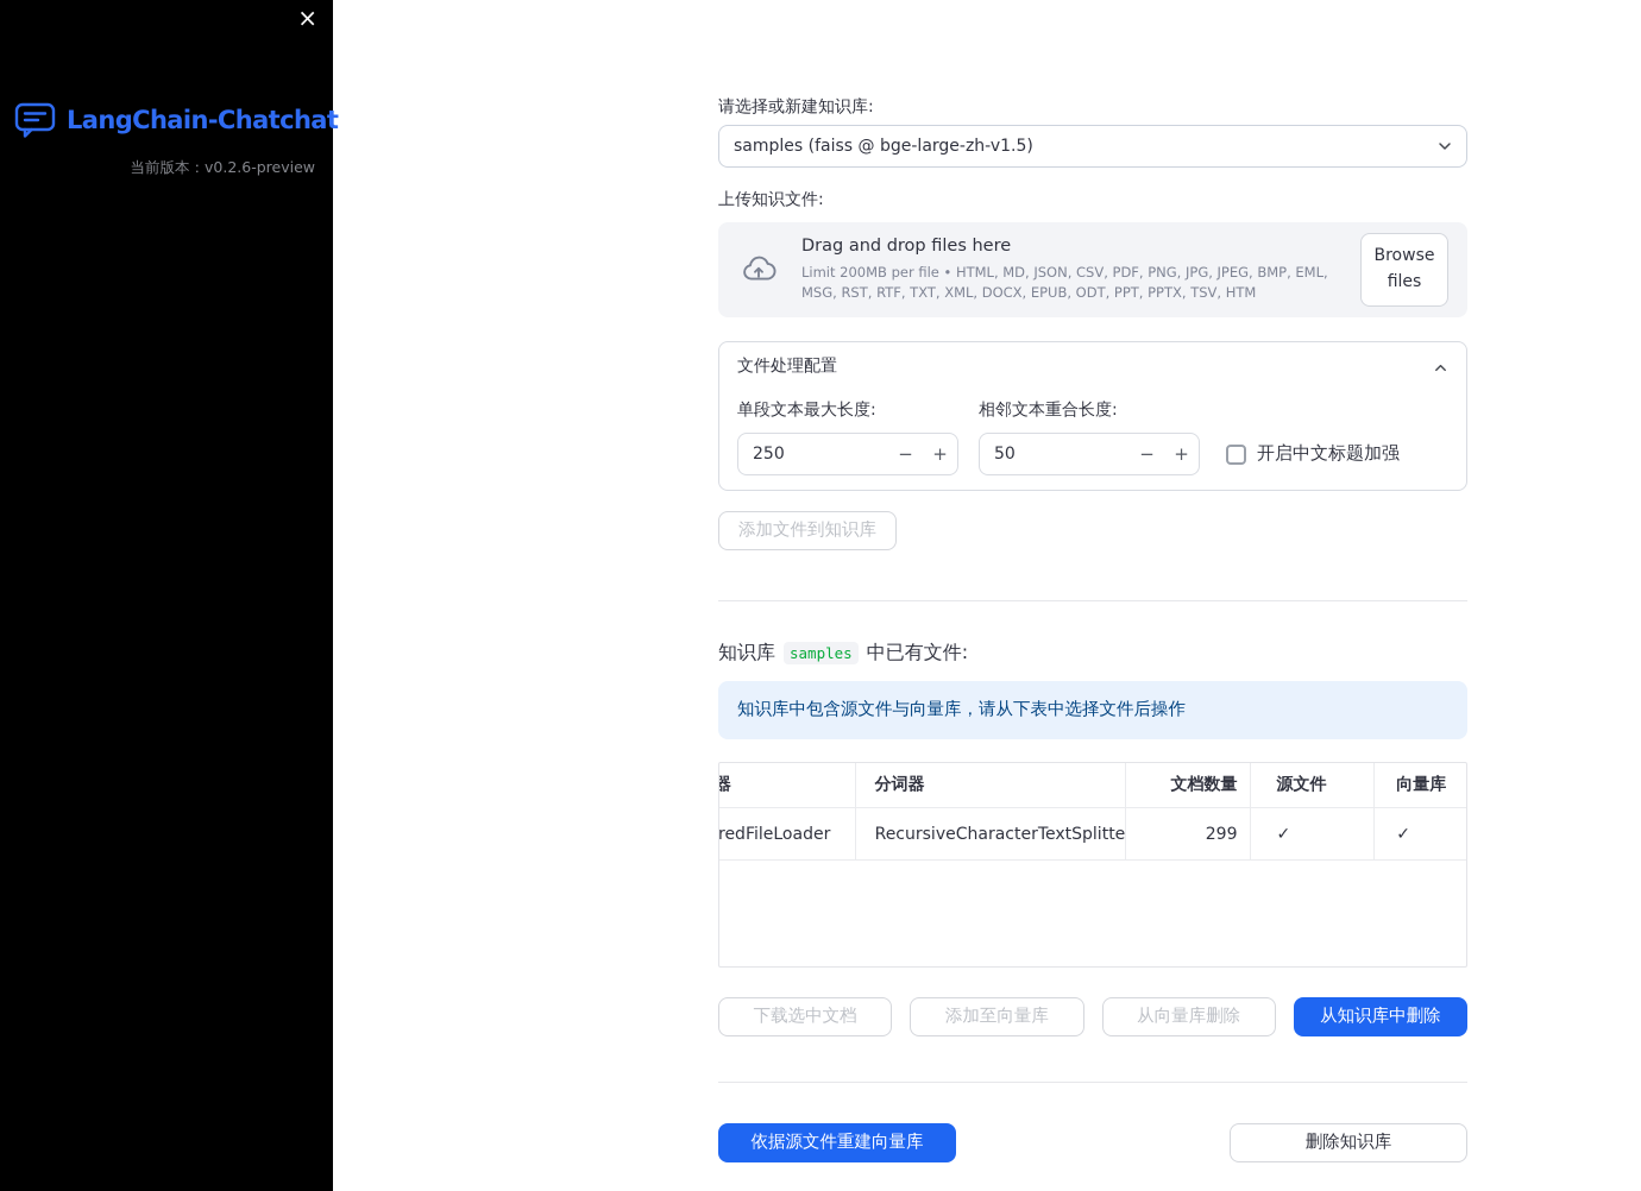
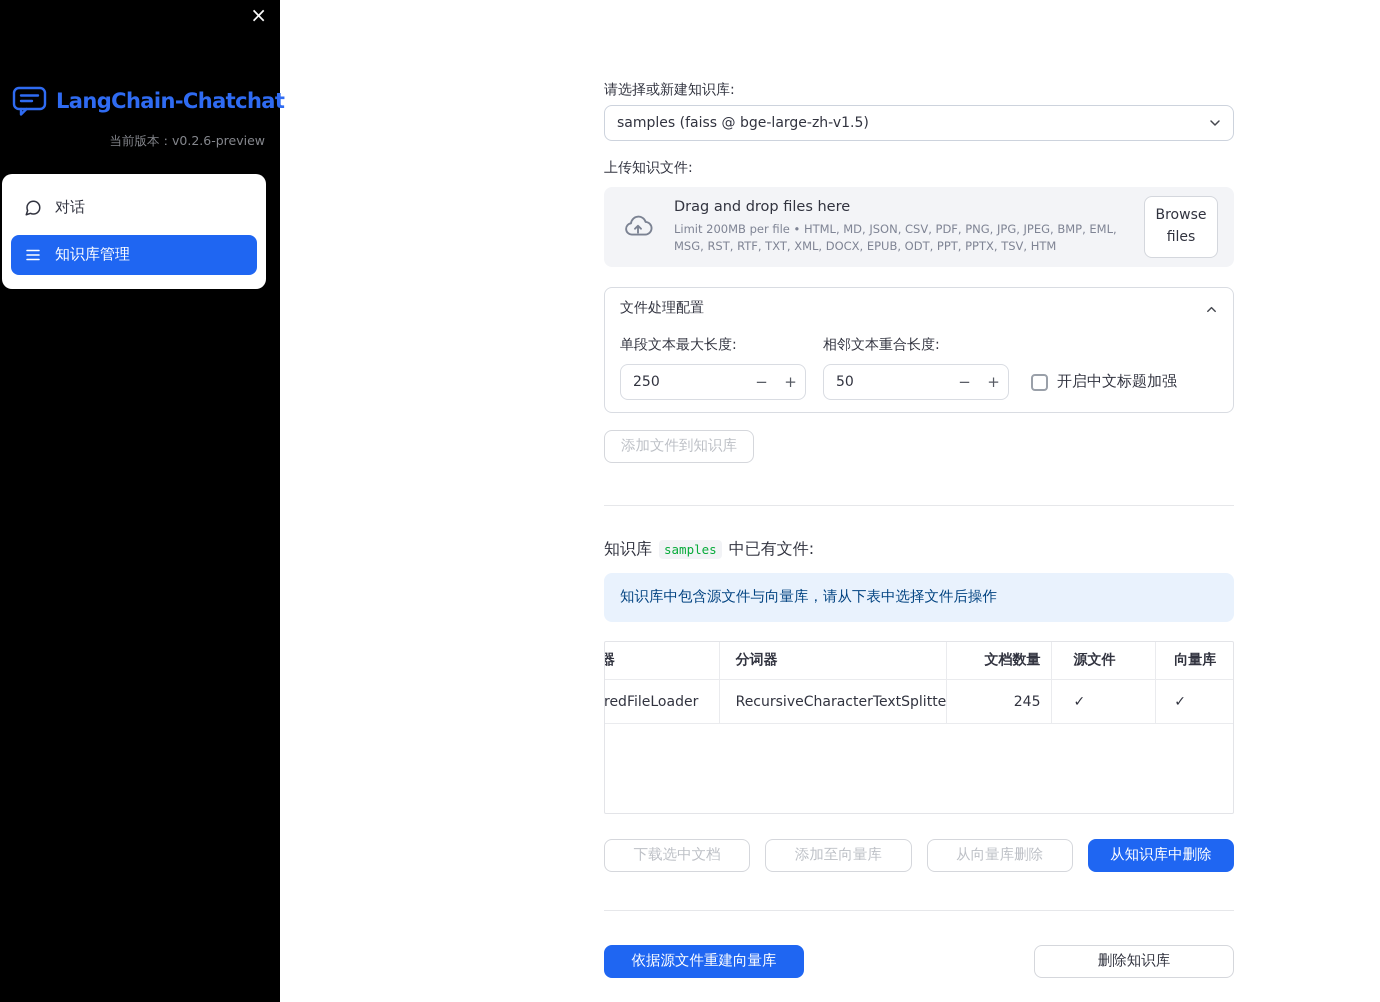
  ×
  LangChain-Chatchat
  当前版本：v0.2.6-preview
+ 对话
+ 知识库管理
  请选择或新建知识库:
  samples (faiss @ bge-large-zh-v1.5)
  上传知识文件:
  Drag and drop files here
  Limit 200MB per file • HTML, MD, JSON, CSV, PDF, PNG, JPG, JPEG, BMP, EML, MSG, RST, RTF, TXT, XML, DOCX, EPUB, ODT, PPT, PPTX, TSV, HTM
  Browse files
  文件处理配置
  单段文本最大长度:
  250
  −
  +
  相邻文本重合长度:
  50
  −
  +
  开启中文标题加强
  添加文件到知识库
  知识库
  samples
  中已有文件:
  知识库中包含源文件与向量库，请从下表中选择文件后操作
  器
  分词器
  文档数量
  源文件
  向量库
  redFileLoader
  RecursiveCharacterTextSplitte
- 299
+ 245
  ✓
  ✓
  下载选中文档
  添加至向量库
  从向量库删除
  从知识库中删除
  依据源文件重建向量库
  删除知识库
